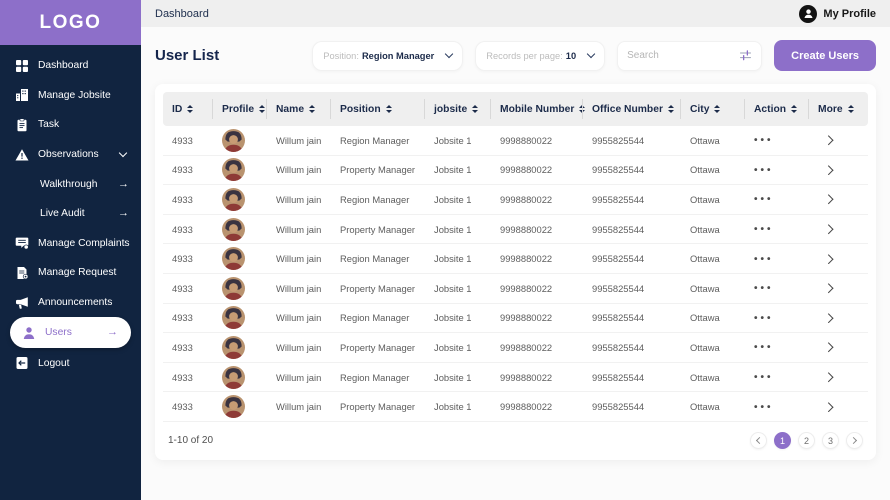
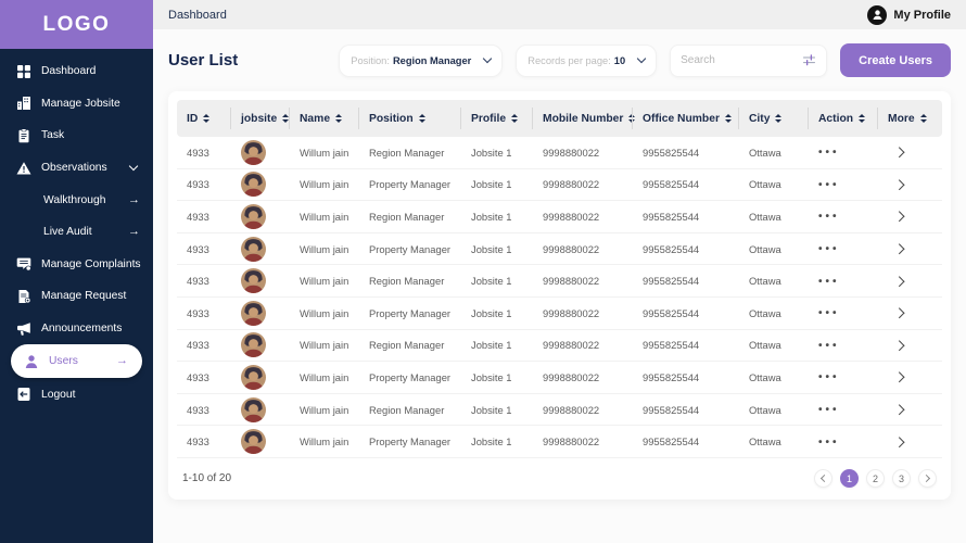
  LOGO
  Dashboard
  Manage Jobsite
  Task
  Observations
  Walkthrough
  →
  Live Audit
  →
  Manage Complaints
  Manage Request
  Announcements
  Users
  →
  Logout
  Dashboard
  My Profile
  User List
  Position:
  Region Manager
  Records per page:
  10
  Search
  Create Users
  ID
- Profile
+ jobsite
  Name
  Position
- jobsite
+ Profile
  Mobile Number
  Office Number
  City
  Action
  More
  4933
  Willum jain
  Region Manager
  Jobsite 1
  9998880022
  9955825544
  Ottawa
  4933
  Willum jain
  Property Manager
  Jobsite 1
  9998880022
  9955825544
  Ottawa
  4933
  Willum jain
  Region Manager
  Jobsite 1
  9998880022
  9955825544
  Ottawa
  4933
  Willum jain
  Property Manager
  Jobsite 1
  9998880022
  9955825544
  Ottawa
  4933
  Willum jain
  Region Manager
  Jobsite 1
  9998880022
  9955825544
  Ottawa
  4933
  Willum jain
  Property Manager
  Jobsite 1
  9998880022
  9955825544
  Ottawa
  4933
  Willum jain
  Region Manager
  Jobsite 1
  9998880022
  9955825544
  Ottawa
  4933
  Willum jain
  Property Manager
  Jobsite 1
  9998880022
  9955825544
  Ottawa
  4933
  Willum jain
  Region Manager
  Jobsite 1
  9998880022
  9955825544
  Ottawa
  4933
  Willum jain
  Property Manager
  Jobsite 1
  9998880022
  9955825544
  Ottawa
  1-10 of 20
  1
  2
  3
